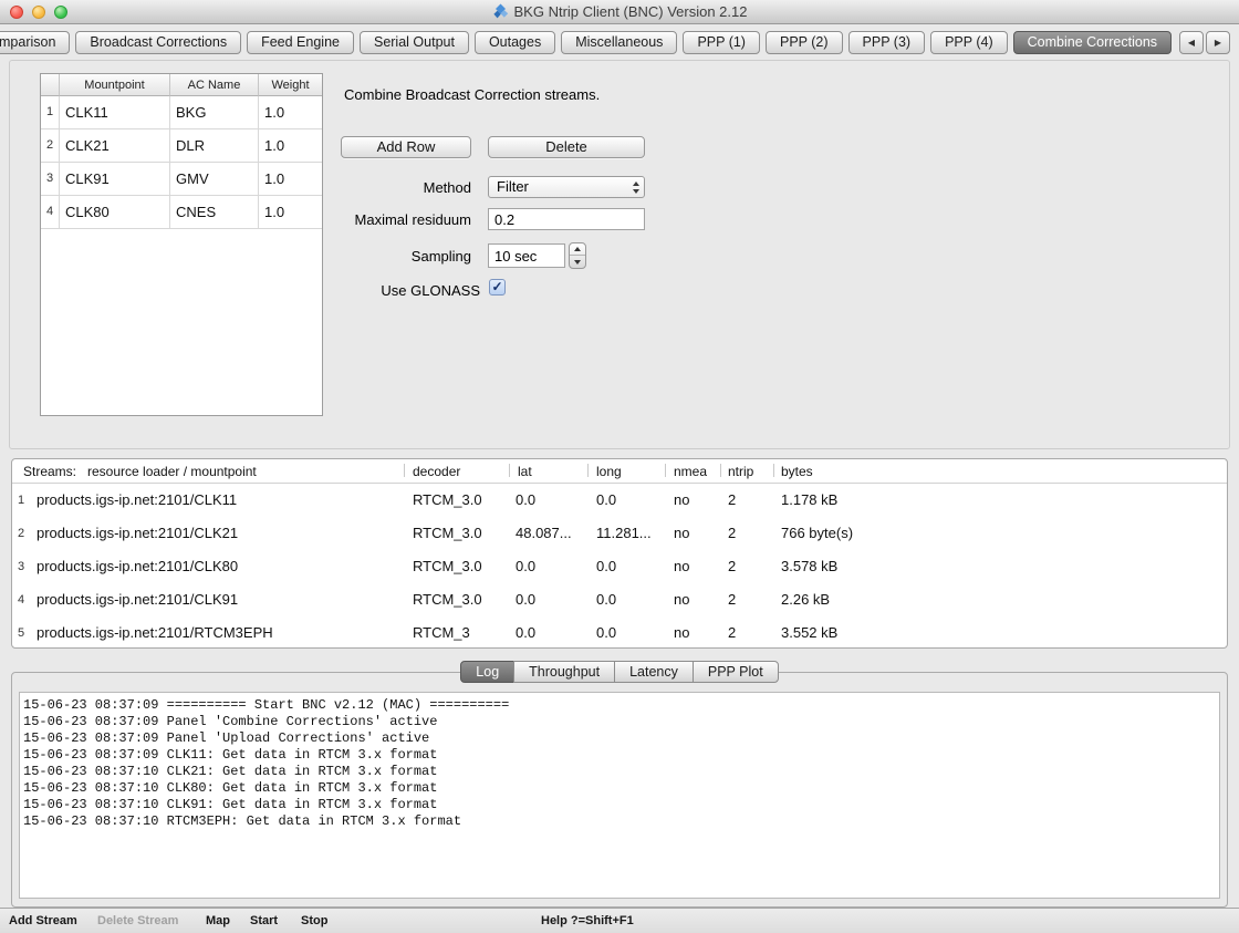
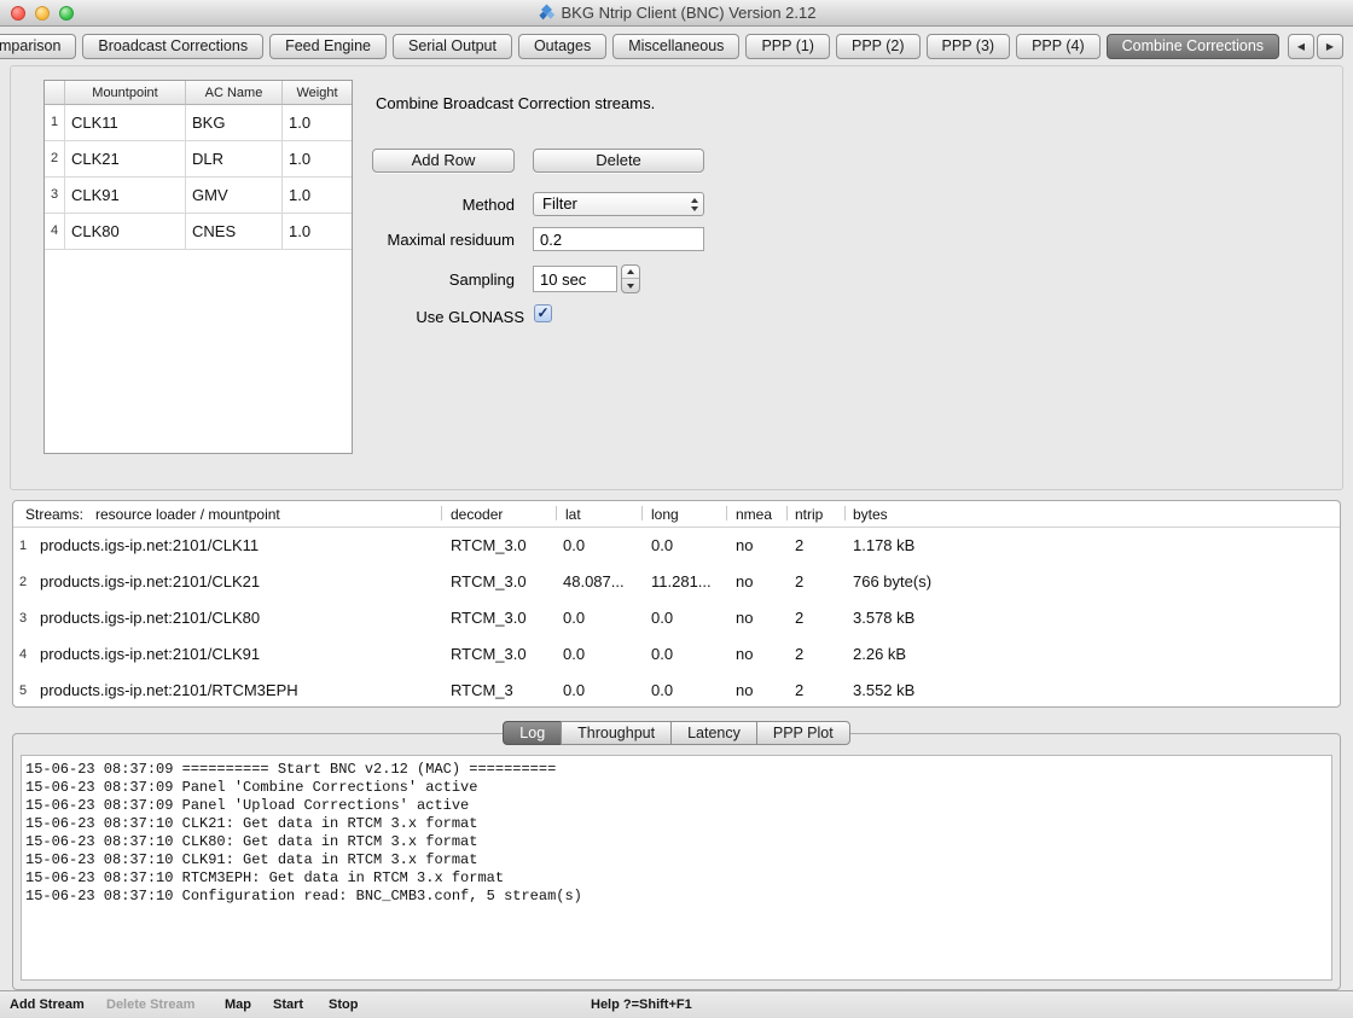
  BKG Ntrip Client (BNC) Version 2.12
  mparison
  Broadcast Corrections
  Feed Engine
  Serial Output
  Outages
  Miscellaneous
  PPP (1)
  PPP (2)
  PPP (3)
  PPP (4)
  Combine Corrections
  ◀
  ▶
  Mountpoint
  AC Name
  Weight
  1
  CLK11
  BKG
  1.0
  2
  CLK21
  DLR
  1.0
  3
  CLK91
  GMV
  1.0
  4
  CLK80
  CNES
  1.0
  Combine Broadcast Correction streams.
  Add Row
  Delete
  Method
  Filter
  Maximal residuum
  0.2
  Sampling
  10 sec
  Use GLONASS
  ✓
  Streams: resource loader / mountpoint
  decoder
  lat
  long
  nmea
  ntrip
  bytes
  1
  products.igs-ip.net:2101/CLK11
  RTCM_3.0
  0.0
  0.0
  no
  2
  1.178 kB
  2
  products.igs-ip.net:2101/CLK21
  RTCM_3.0
  48.087...
  11.281...
  no
  2
  766 byte(s)
  3
  products.igs-ip.net:2101/CLK80
  RTCM_3.0
  0.0
  0.0
  no
  2
  3.578 kB
  4
  products.igs-ip.net:2101/CLK91
  RTCM_3.0
  0.0
  0.0
  no
  2
  2.26 kB
  5
  products.igs-ip.net:2101/RTCM3EPH
  RTCM_3
  0.0
  0.0
  no
  2
  3.552 kB
  Log
  Throughput
  Latency
  PPP Plot
  15-06-23 08:37:09 ========== Start BNC v2.12 (MAC) ==========
  15-06-23 08:37:09 Panel 'Combine Corrections' active
  15-06-23 08:37:09 Panel 'Upload Corrections' active
- 15-06-23 08:37:09 CLK11: Get data in RTCM 3.x format
  15-06-23 08:37:10 CLK21: Get data in RTCM 3.x format
  15-06-23 08:37:10 CLK80: Get data in RTCM 3.x format
  15-06-23 08:37:10 CLK91: Get data in RTCM 3.x format
  15-06-23 08:37:10 RTCM3EPH: Get data in RTCM 3.x format
+ 15-06-23 08:37:10 Configuration read: BNC_CMB3.conf, 5 stream(s)
  Add Stream
  Delete Stream
  Map
  Start
  Stop
  Help ?=Shift+F1
